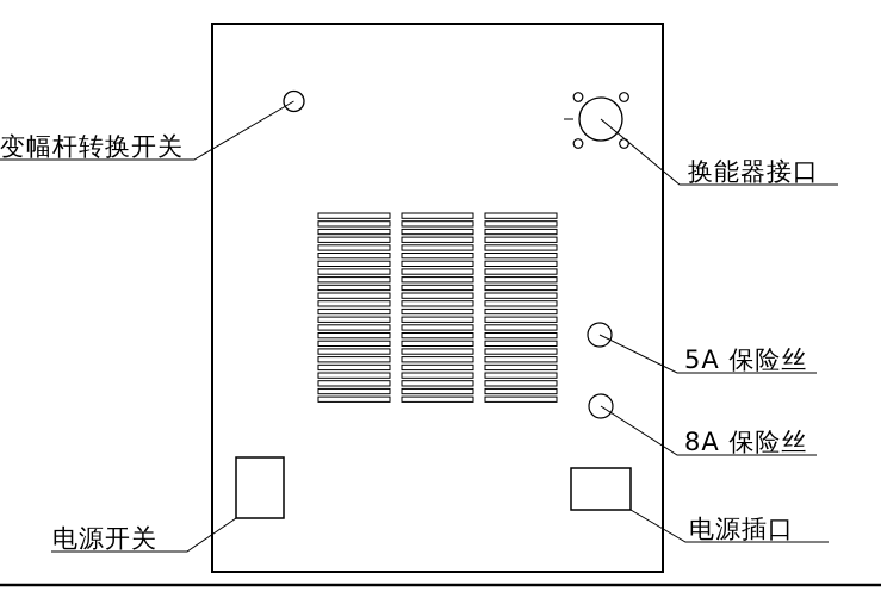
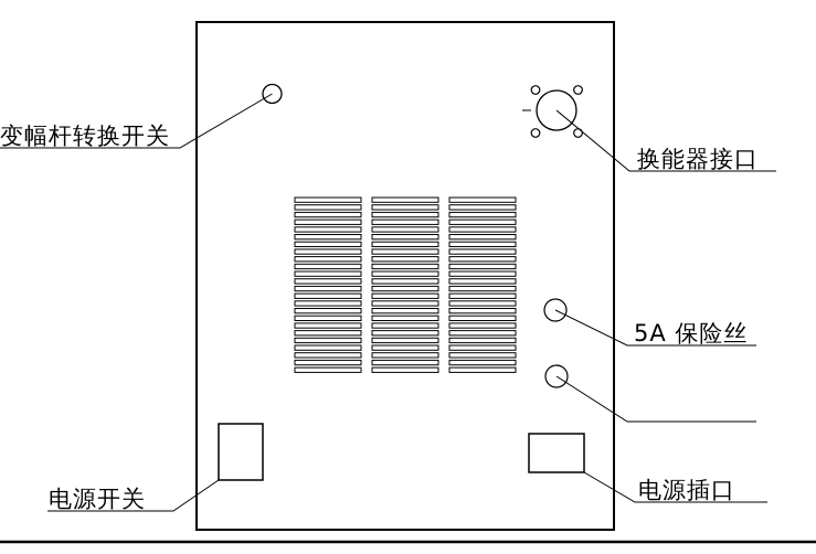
  变幅杆转换开关
  换能器接口
  5A 保险丝
- 8A 保险丝
  电源开关
  电源插口
